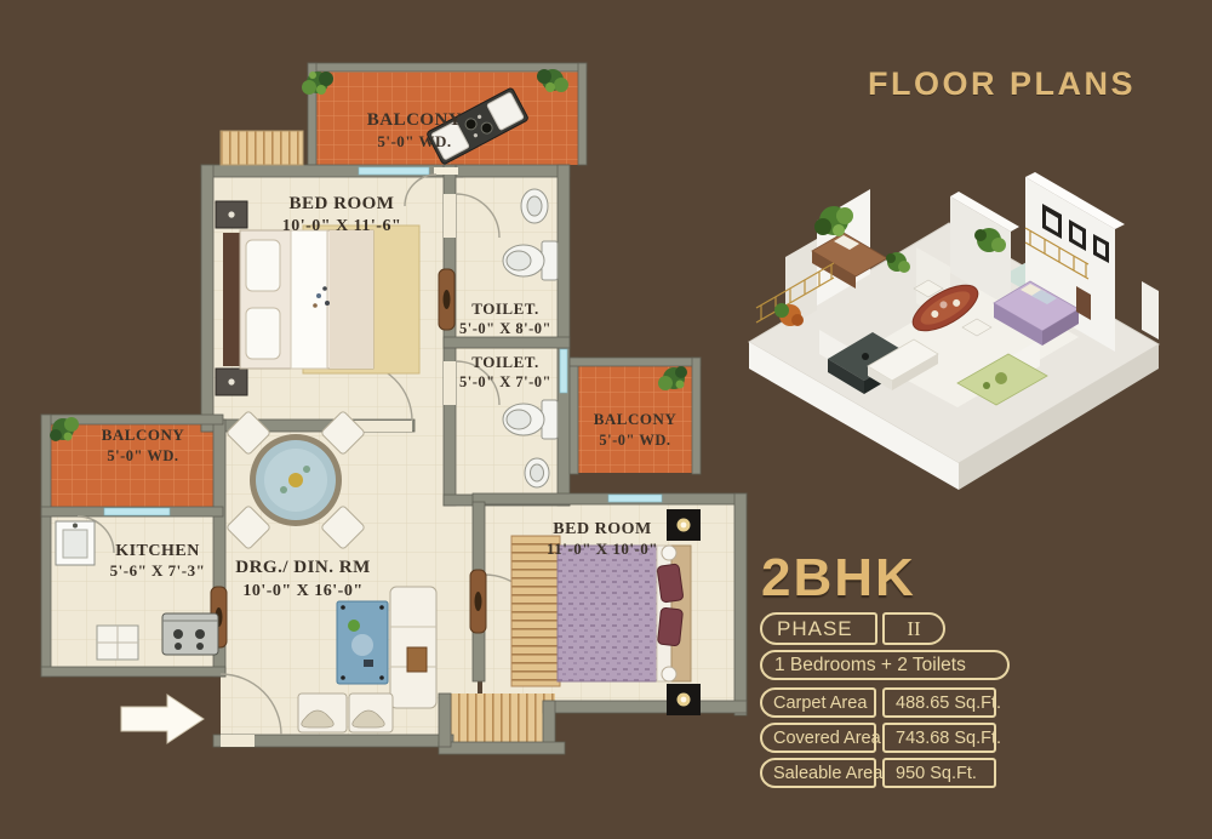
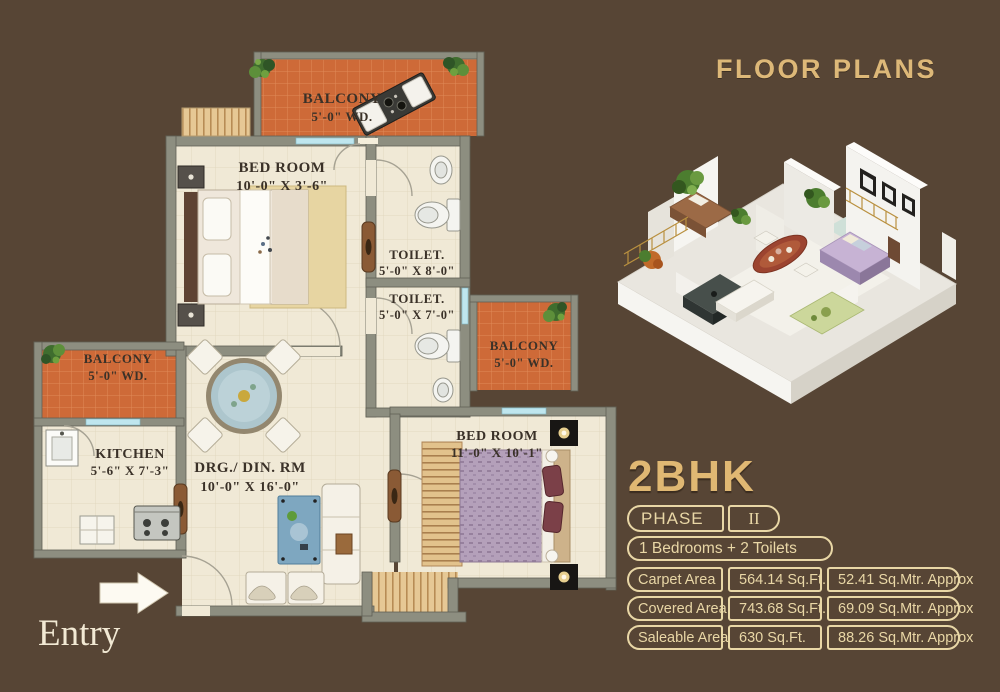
  BALCONY
  5'-0" WD.
  BED ROOM
- 10'-0" X 11'-6"
+ 10'-0" X 3'-6"
  TOILET.
  5'-0" X 8'-0"
  TOILET.
  5'-0" X 7'-0"
  BALCONY
  5'-0" WD.
  BALCONY
  5'-0" WD.
  KITCHEN
  5'-6" X 7'-3"
  DRG./ DIN. RM
  10'-0" X 16'-0"
  BED ROOM
- 11'-0" X 10'-0"
+ 11'-0" X 10'-1"
+ Entry
  FLOOR PLANS
  2BHK
  PHASE
  II
  1 Bedrooms + 2 Toilets
  Carpet Area
- 488.65 Sq.Ft.
+ 564.14 Sq.Ft.
+ 52.41 Sq.Mtr. Approx
  Covered Area
  743.68 Sq.Ft.
+ 69.09 Sq.Mtr. Approx
  Saleable Area
- 950 Sq.Ft.
+ 630 Sq.Ft.
+ 88.26 Sq.Mtr. Approx
